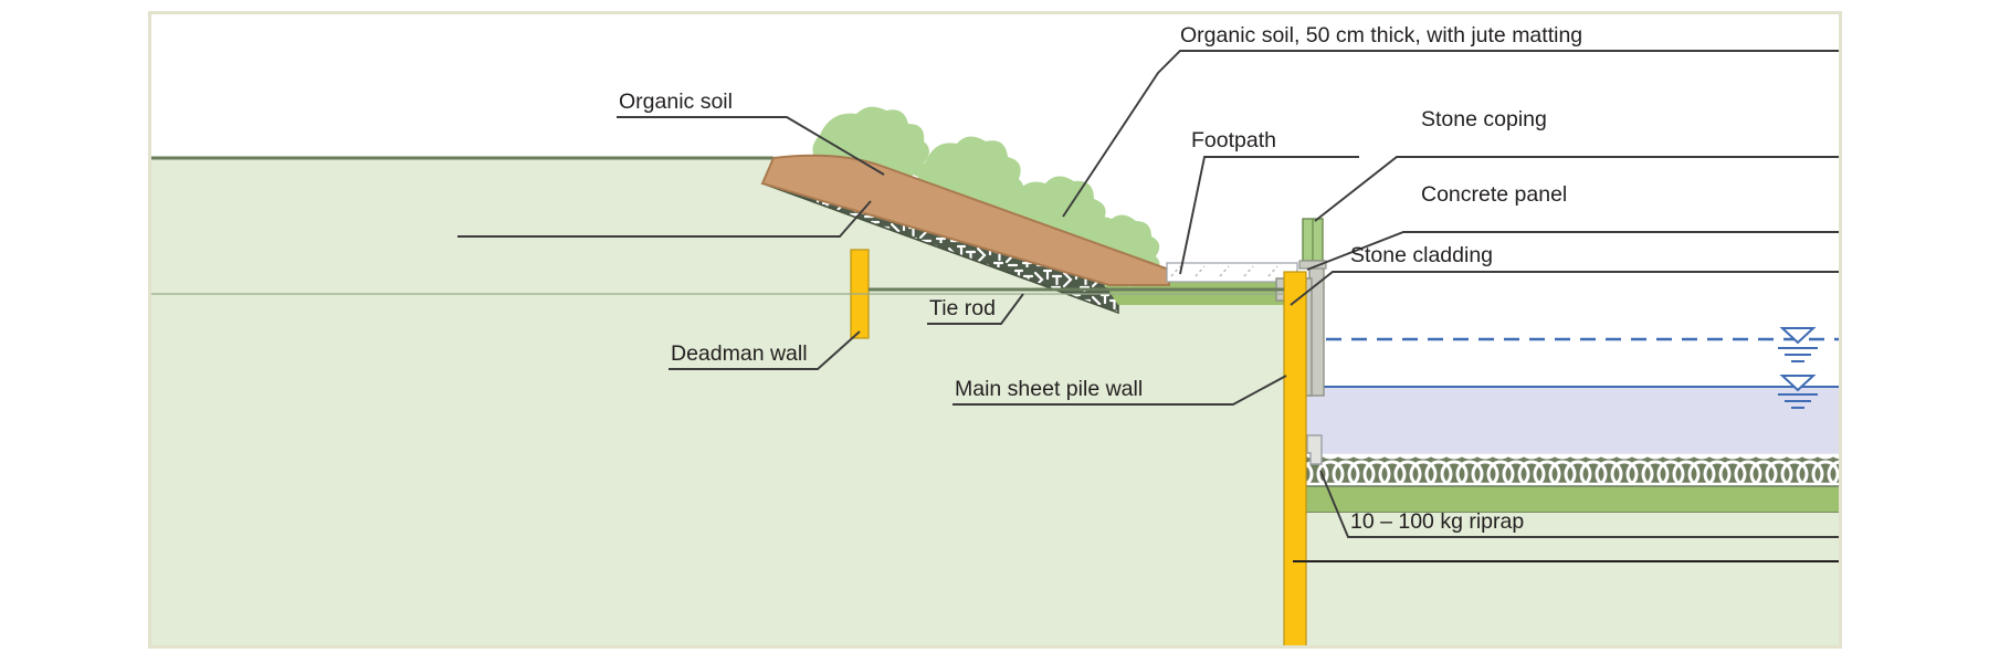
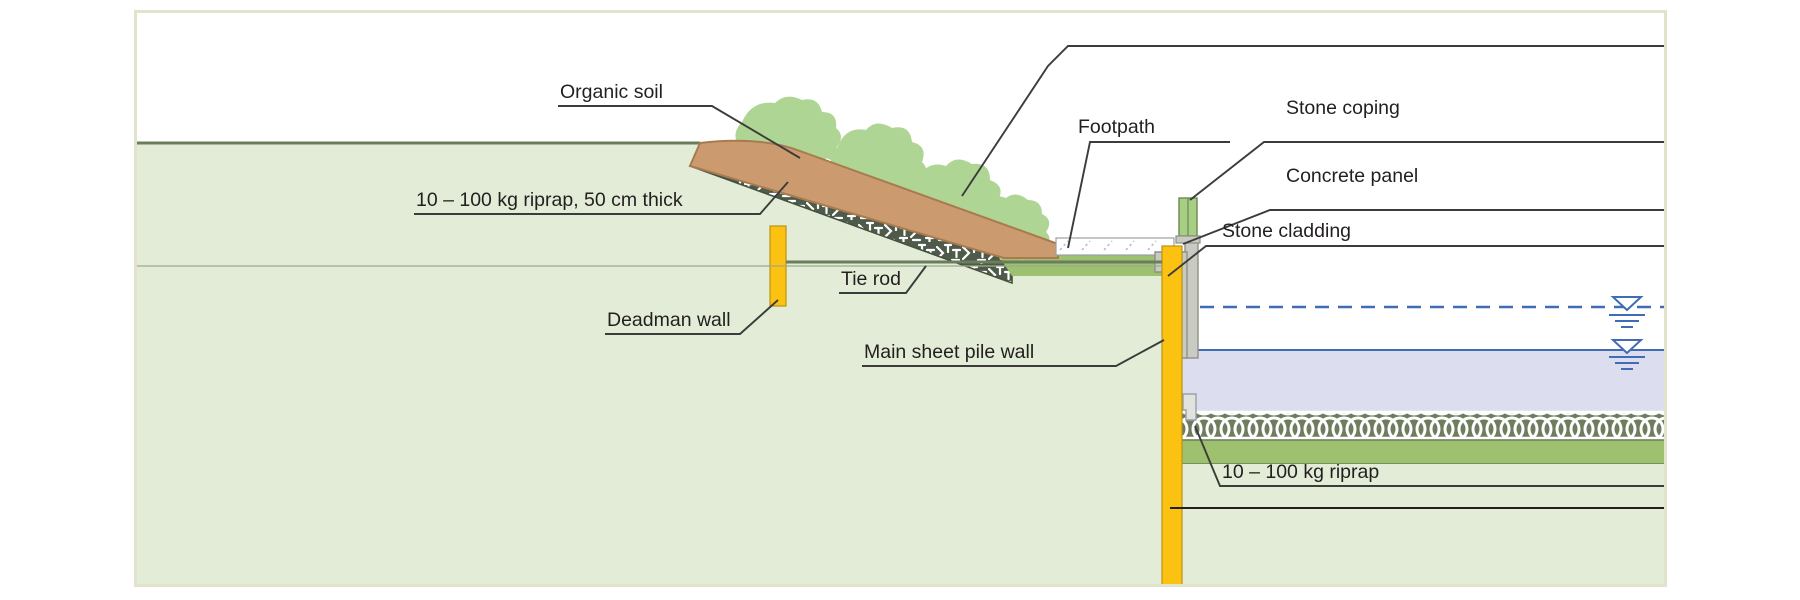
- Organic soil, 50 cm thick, with jute matting
  Organic soil
  Stone coping
  Footpath
  Concrete panel
+ 10 – 100 kg riprap, 50 cm thick
  Stone cladding
  Tie rod
  Deadman wall
  Main sheet pile wall
  10 – 100 kg riprap
